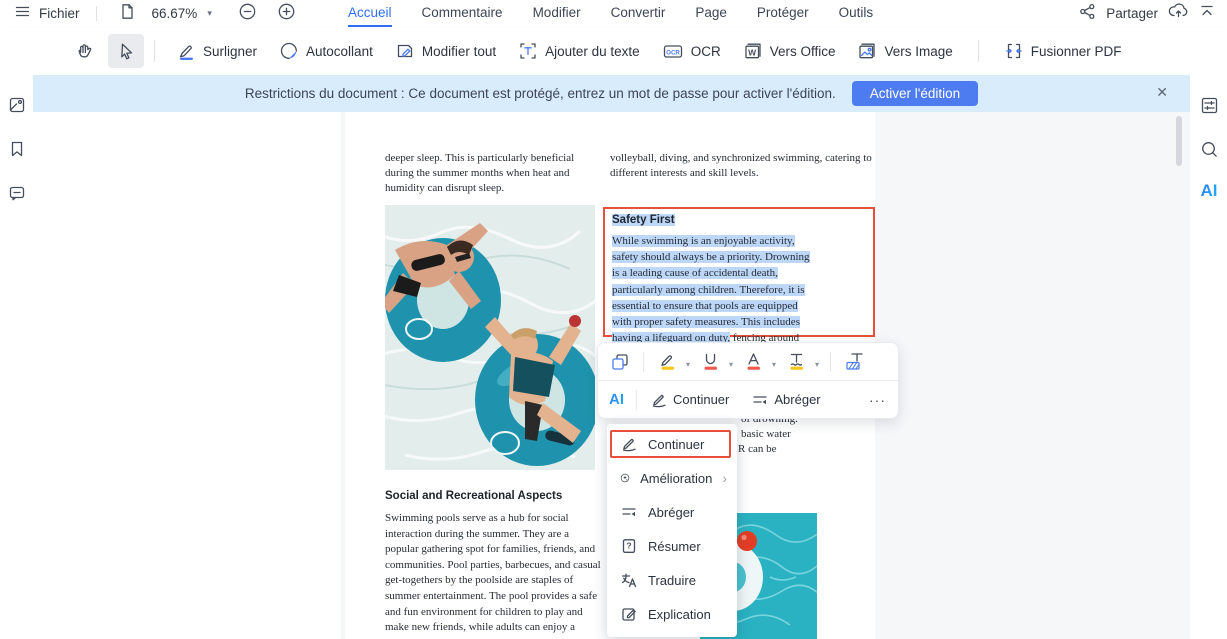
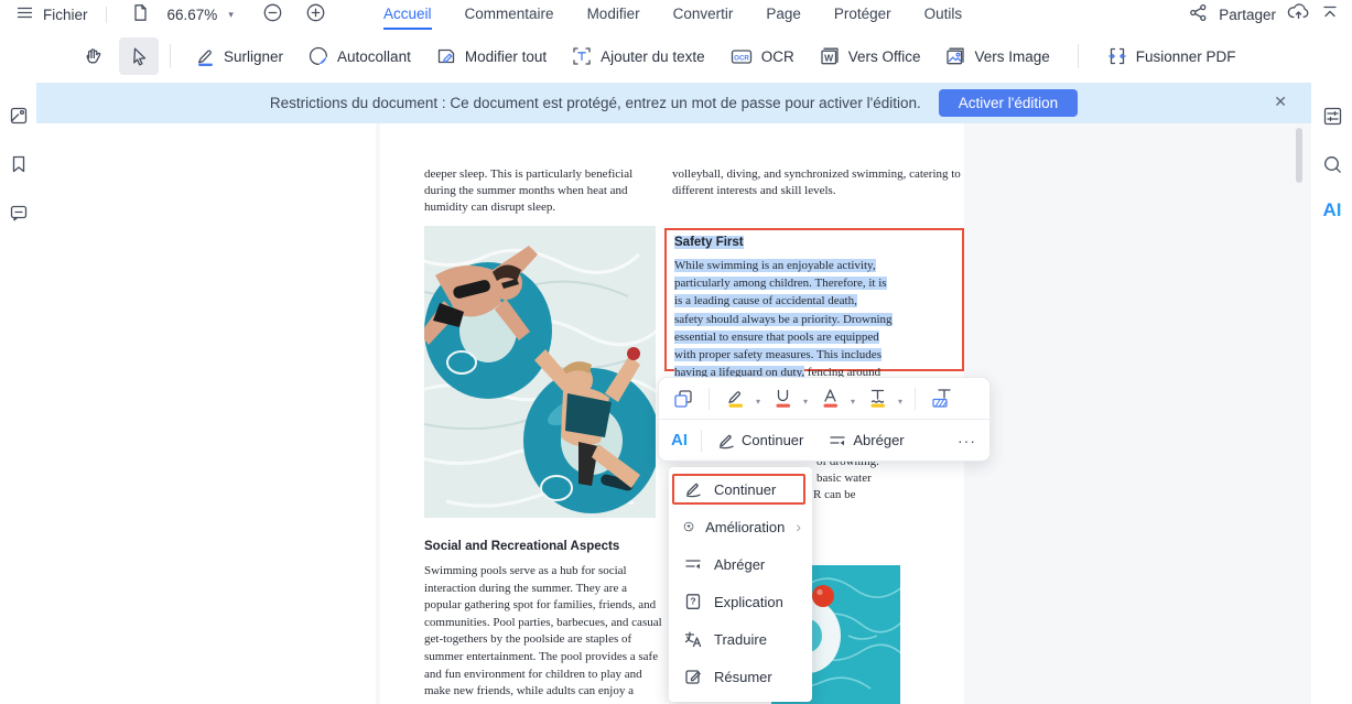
  Fichier
  66.67%
  ▾
  Accueil
  Commentaire
  Modifier
  Convertir
  Page
  Protéger
  Outils
  Partager
  Surligner
  Autocollant
  Modifier tout
  Ajouter du texte
  OCR
  W
  Vers Office
  Vers Image
  Fusionner PDF
  Restrictions du document : Ce document est protégé, entrez un mot de passe pour activer l'édition.
  Activer l'édition
  ✕
  AI
  deeper sleep. This is particularly beneficial during the summer months when heat and humidity can disrupt sleep.
  volleyball, diving, and synchronized swimming, catering to different interests and skill levels.
  Social and Recreational Aspects
  Swimming pools serve as a hub for social interaction during the summer. They are a popular gathering spot for families, friends, and communities. Pool parties, barbecues, and casual get-togethers by the poolside are staples of summer entertainment. The pool provides a safe and fun environment for children to play and make new friends, while adults can enjoy a
  Safety First
  While swimming is an enjoyable activity,
- safety should always be a priority. Drowning
+ particularly among children. Therefore, it is
  is a leading cause of accidental death,
- particularly among children. Therefore, it is
+ safety should always be a priority. Drowning
  essential to ensure that pools are equipped
  with proper safety measures. This includes
  having a lifeguard on duty, fencing around
  of drowning.
  basic water
  R can be
  ▾
  ▾
  ▾
  ▾
  AI
  Continuer
  Abréger
  ···
  Continuer
  Amélioration
  ›
  Abréger
  ?
- Résumer
+ Explication
  Traduire
- Explication
+ Résumer
